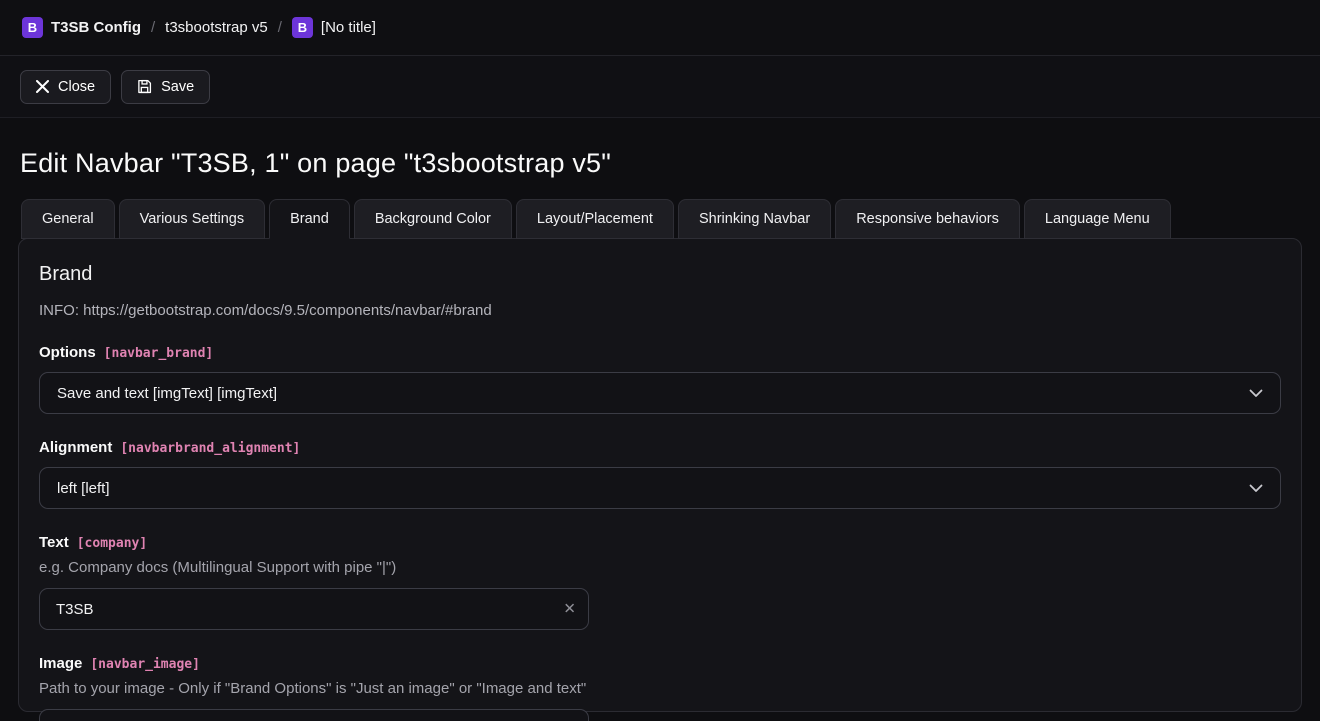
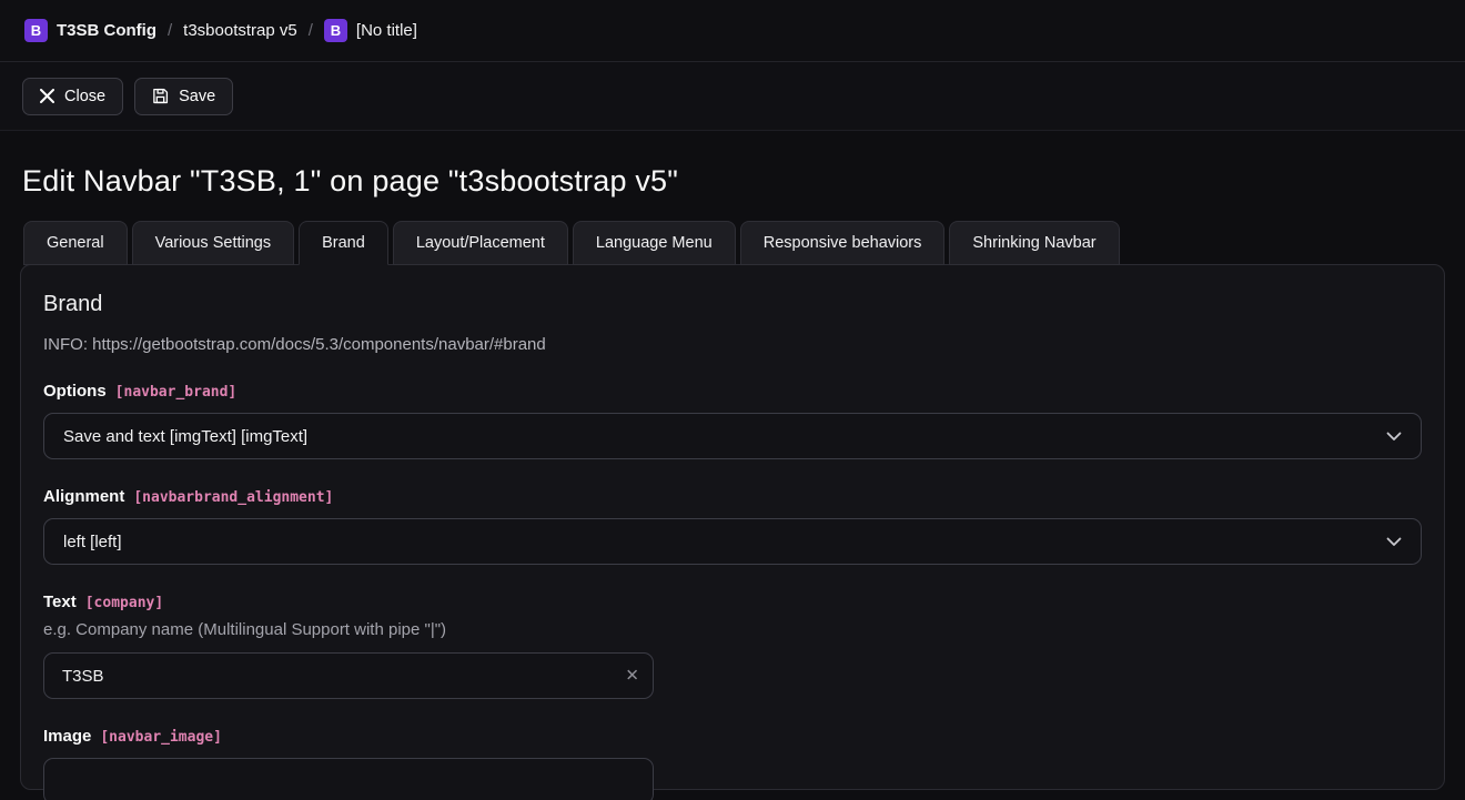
  B
  T3SB Config
  /
  t3sbootstrap v5
  /
  B
  [No title]
  Close
  Save
  Edit Navbar "T3SB, 1" on page "t3sbootstrap v5"
  General
  Various Settings
  Brand
- Background Color
  Layout/Placement
- Shrinking Navbar
+ Language Menu
  Responsive behaviors
- Language Menu
+ Shrinking Navbar
  Brand
- INFO: https://getbootstrap.com/docs/9.5/components/navbar/#brand
+ INFO: https://getbootstrap.com/docs/5.3/components/navbar/#brand
  Options
  [navbar_brand]
  Save and text [imgText] [imgText]
  Alignment
  [navbarbrand_alignment]
  left [left]
  Text
  [company]
- e.g. Company docs (Multilingual Support with pipe "|")
+ e.g. Company name (Multilingual Support with pipe "|")
  T3SB
  ✕
  Image
  [navbar_image]
- Path to your image - Only if "Brand Options" is "Just an image" or "Image and text"
